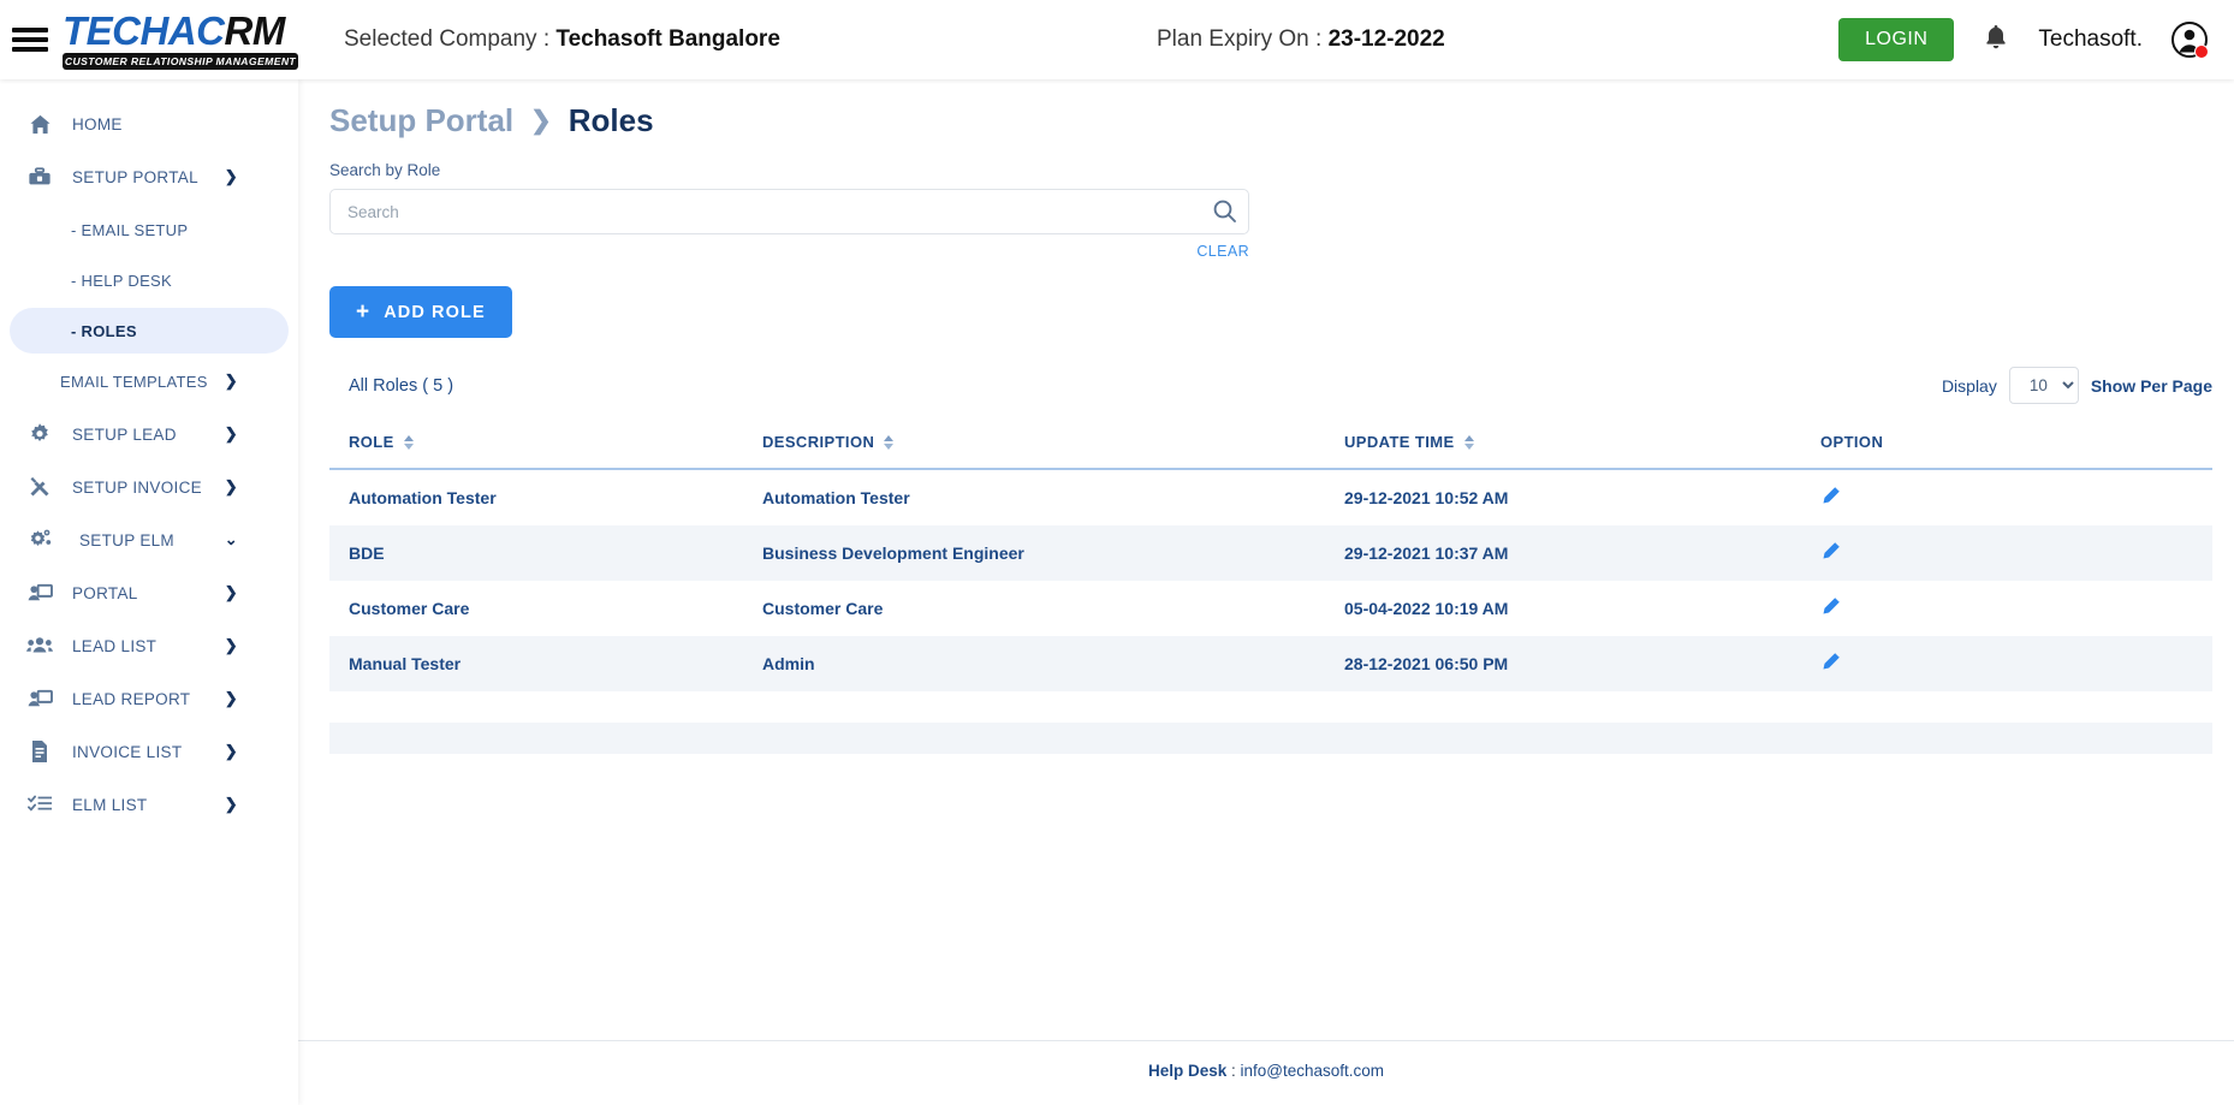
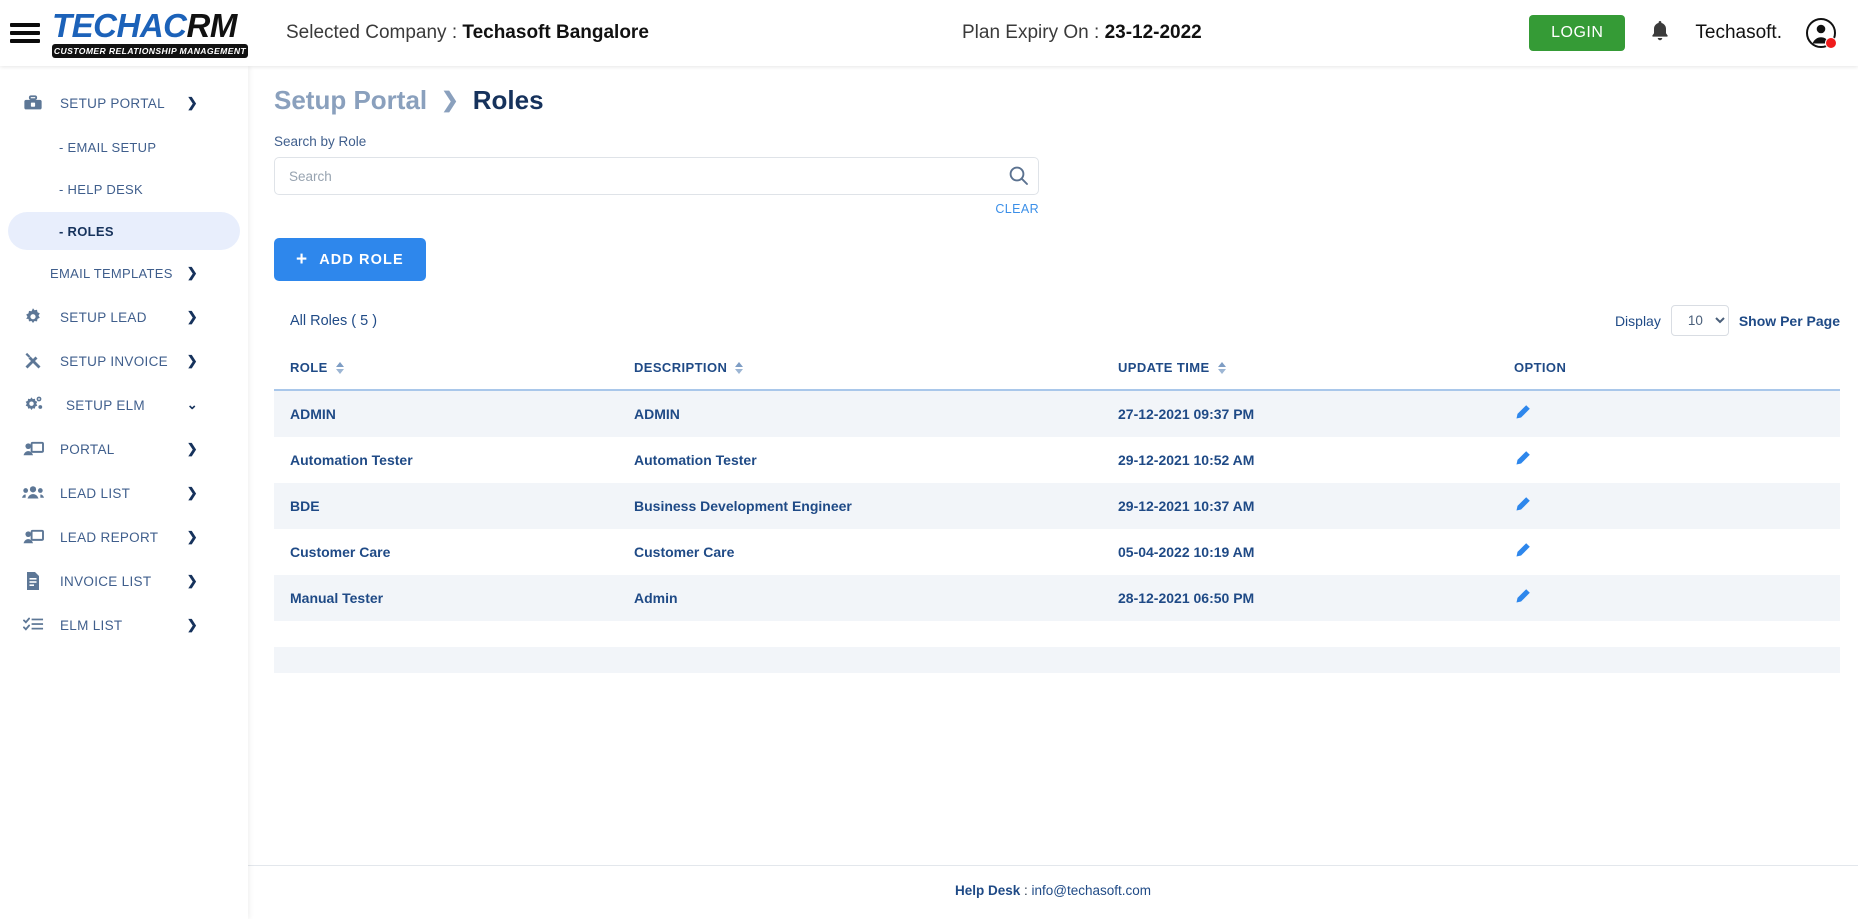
  TECHACRM
  CUSTOMER RELATIONSHIP MANAGEMENT
  Selected Company : Techasoft Bangalore
  Plan Expiry On : 23-12-2022
  LOGIN
  Techasoft.
- HOME
  SETUP PORTAL
  ❯
  - EMAIL SETUP
  - HELP DESK
  - ROLES
  EMAIL TEMPLATES
  ❯
  SETUP LEAD
  ❯
  SETUP INVOICE
  ❯
  SETUP ELM
  ⌄
  PORTAL
  ❯
  LEAD LIST
  ❯
  LEAD REPORT
  ❯
  INVOICE LIST
  ❯
  ELM LIST
  ❯
  Setup Portal
  ❯
  Roles
  Search by Role
  Search
  CLEAR
  +
  ADD ROLE
  All Roles ( 5 )
  Display
  10
  Show Per Page
  ROLE	DESCRIPTION	UPDATE TIME	OPTION
+ ADMIN	ADMIN	27-12-2021 09:37 PM
  Automation Tester	Automation Tester	29-12-2021 10:52 AM
  BDE	Business Development Engineer	29-12-2021 10:37 AM
  Customer Care	Customer Care	05-04-2022 10:19 AM
  Manual Tester	Admin	28-12-2021 06:50 PM
  Help Desk : info@techasoft.com
